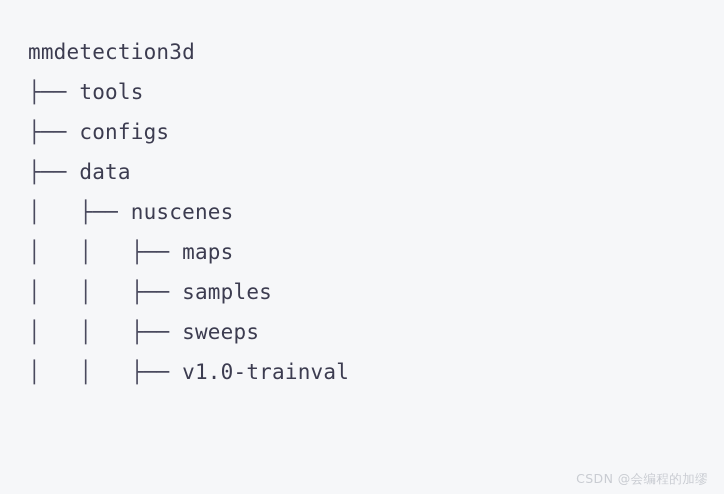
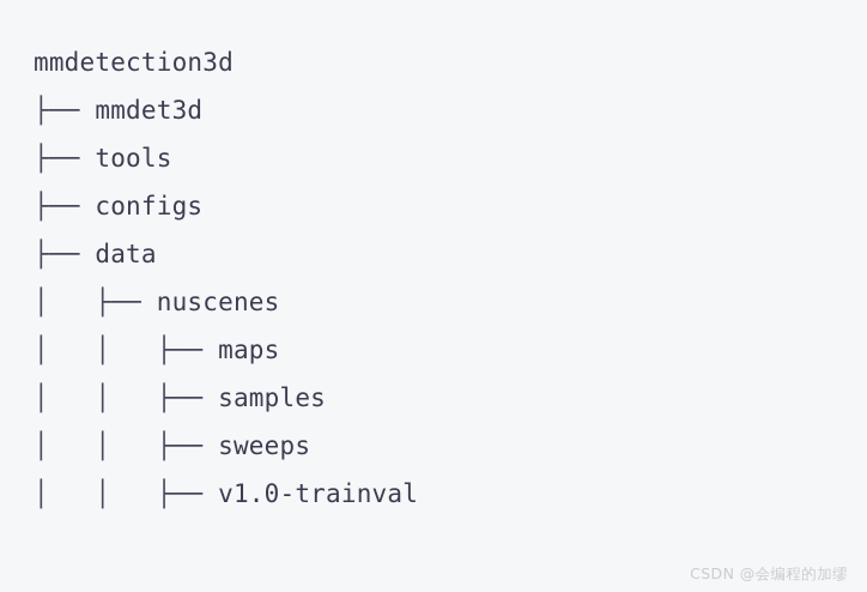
  mmdetection3d
+ ├── mmdet3d
  ├── tools
  ├── configs
  ├── data
  │ ├── nuscenes
  │ │ ├── maps
  │ │ ├── samples
  │ │ ├── sweeps
  │ │ ├── v1.0-trainval
  CSDN @会编程的加缪
